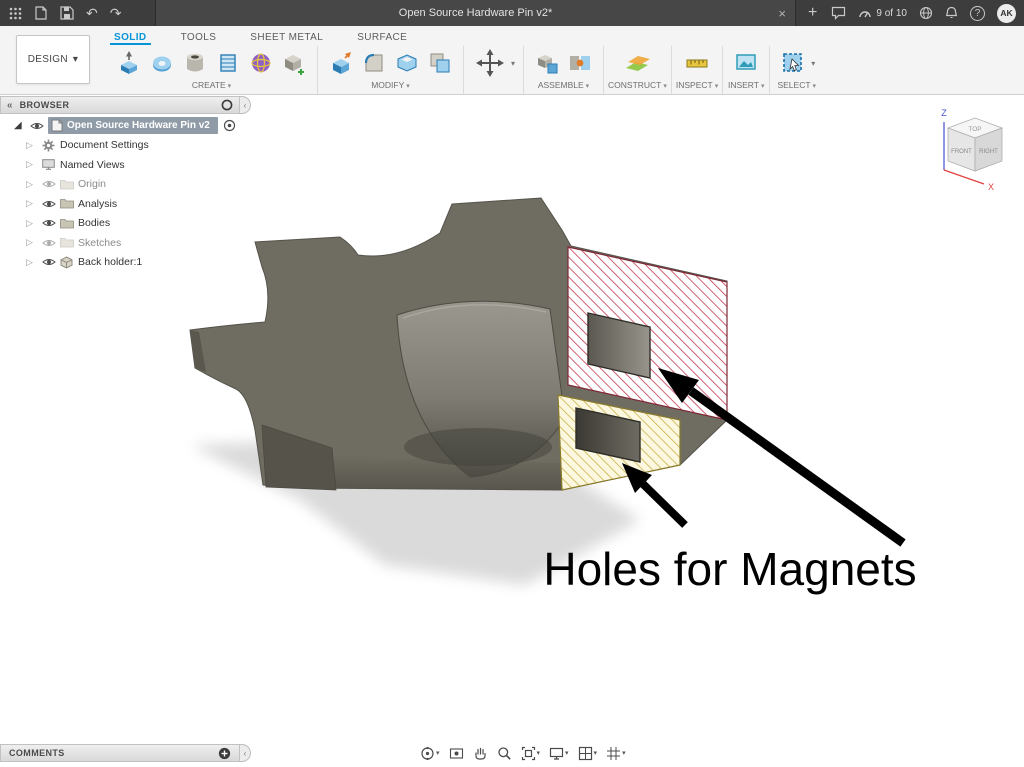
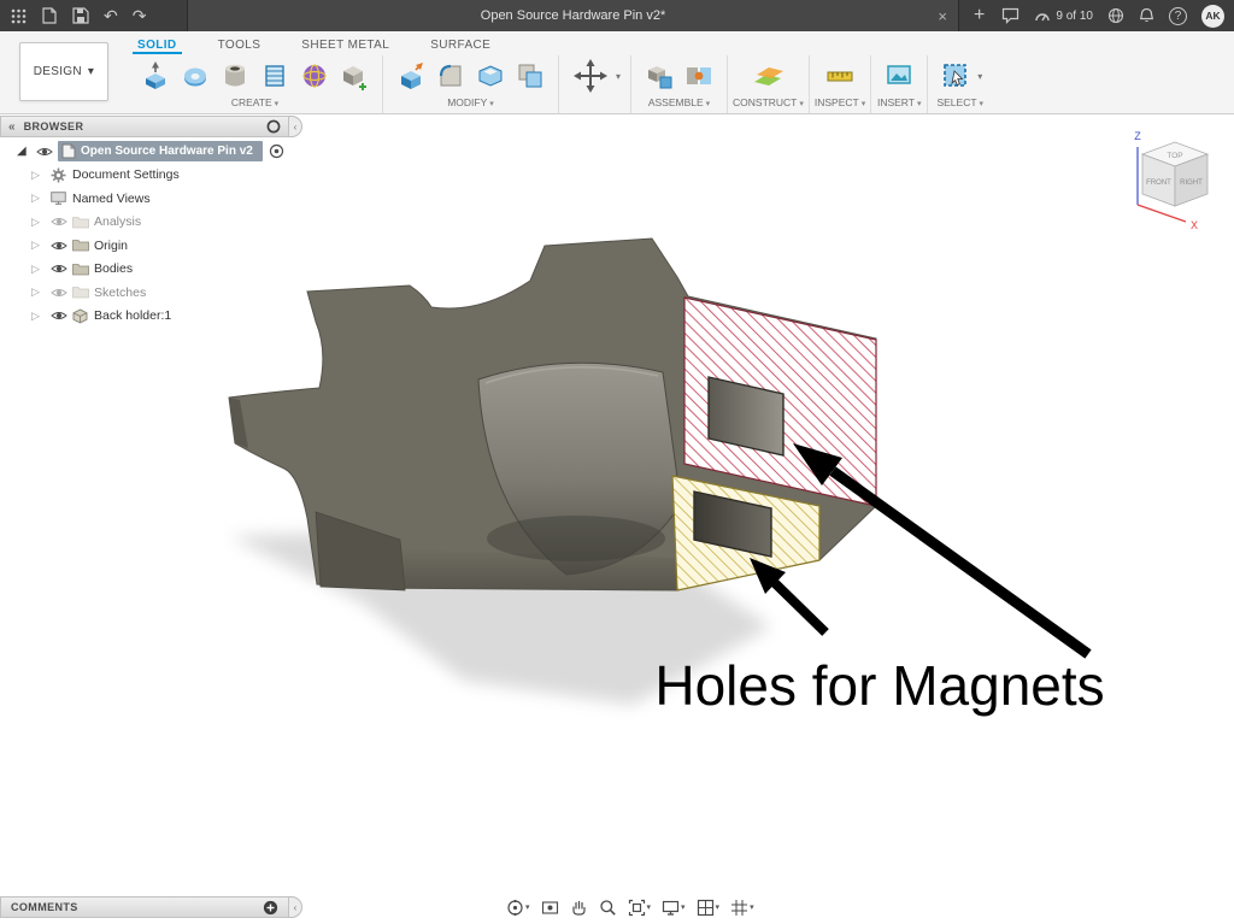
  Holes for Magnets
  Z
  X
  ↶
  ↷
  Open Source Hardware Pin v2*
  ×
  +
  9 of 10
  ?
  AK
  DESIGN
  ▾
  SOLID
  TOOLS
  SHEET METAL
  SURFACE
  CREATE
  MODIFY
  ▾
  ASSEMBLE
  CONSTRUCT
  INSPECT
  INSERT
  ▾
  SELECT
  «
  BROWSER
  ‹
  ◢
  Open Source Hardware Pin v2
  ▷
  Document Settings
  ▷
  Named Views
  ▷
- Origin
+ Analysis
  ▷
- Analysis
+ Origin
  ▷
  Bodies
  ▷
  Sketches
  ▷
  Back holder:1
  COMMENTS
  ‹
